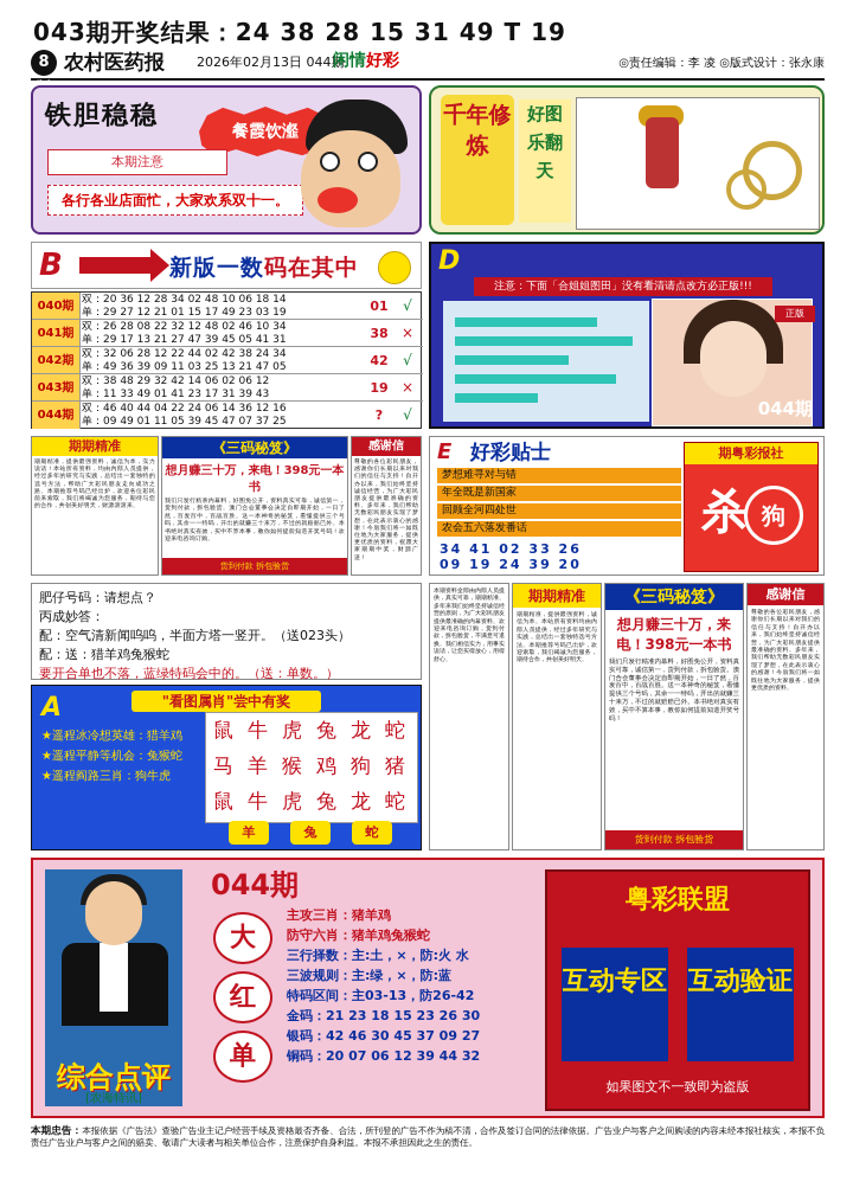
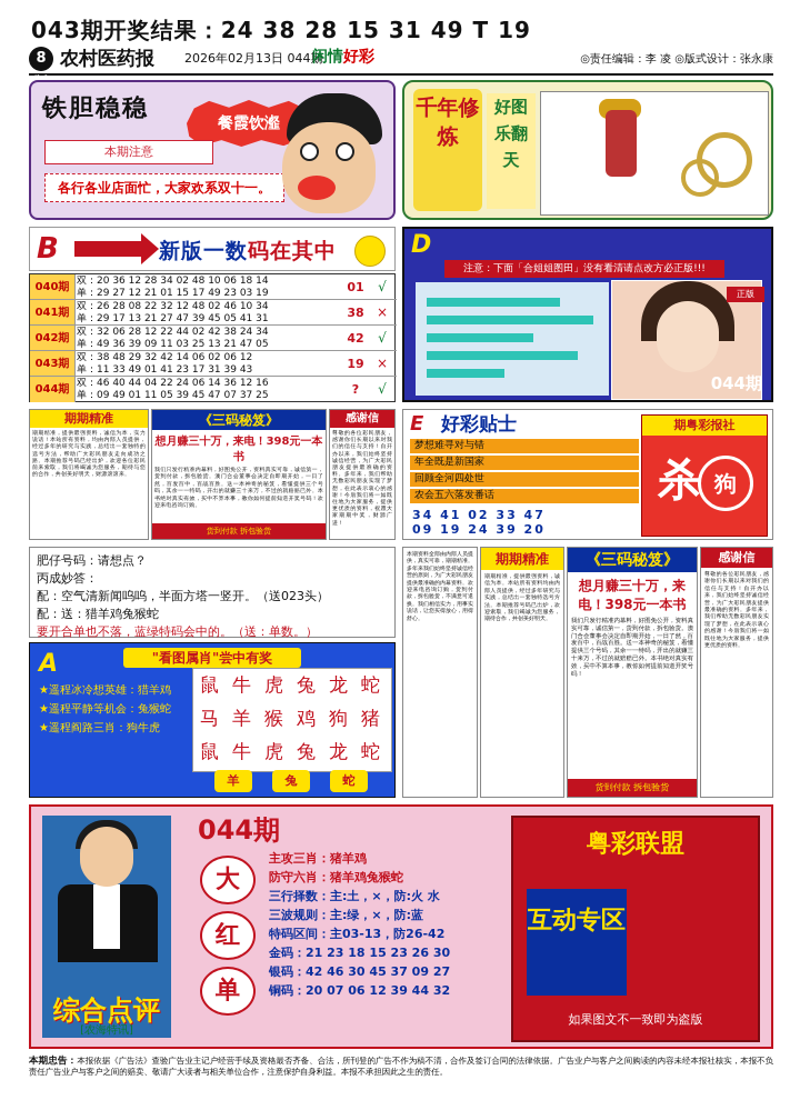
  043期开奖结果：24 38 28 15 31 49 T 19
  农村医药报
  2026年02月13日 044期
  闲情好彩
  ◎责任编辑：李 凌 ◎版式设计：张永康
  铁胆稳稳
  餐霞饮瀣
  本期注意
  各行各业店面忙，大家欢系双十一。
  千年修炼
  好图乐翻天
  B
  新版一数码在其中
  040期
  双：20 36 12 28 34 02 48 10 06 18 14
  单：29 27 12 21 01 15 17 49 23 03 19
  01
  √
  041期
  双：26 28 08 22 32 12 48 02 46 10 34
  单：29 17 13 21 27 47 39 45 05 41 31
  38
  ×
  042期
  双：32 06 28 12 22 44 02 42 38 24 34
  单：49 36 39 09 11 03 25 13 21 47 05
  42
  √
  043期
  双：38 48 29 32 42 14 06 02 06 12
  单：11 33 49 01 41 23 17 31 39 43
  19
  ×
  044期
  双：46 40 44 04 22 24 06 14 36 12 16
  单：09 49 01 11 05 39 45 47 07 37 25
  ?
  √
  D
  注意：下面「合姐姐图田」没有看清请点改方必正版!!!
  正版
  044期
  期期精准
  《三码秘笈》
  想月赚三十万，来电！398元一本书
  货到付款 拆包验货
  感谢信
  E
  好彩贴士
  梦想难寻对与错
  年全既是新国家
  回顾全河四处世
  农会五六落发番话
- 34 41 02 33 26
+ 34 41 02 33 47
  09 19 24 39 20
  期粤彩报社
  杀
  狗
  肥仔号码：请想点？
  丙成妙答：
  配：空气清新闻呜呜，半面方塔一竖开。（送023头）
  配：送：猎羊鸡兔猴蛇
  要开合单也不落，蓝绿特码会中的。（送：单数。）
  A
  "看图属肖"尝中有奖
  ★遥程冰冷想英雄：猎羊鸡
  ★遥程平静等机会：兔猴蛇
  ★遥程阎路三肖：狗牛虎
  鼠
  牛
  虎
  兔
  龙
  蛇
  马
  羊
  猴
  鸡
  狗
  猪
  鼠
  牛
  虎
  兔
  龙
  蛇
  羊
  兔
  蛇
  期期精准
  《三码秘笈》
  想月赚三十万，来电！398元一本书
  货到付款 拆包验货
  感谢信
  综合点评
  [农海特讯]
  044期
  大
  红
  单
  主攻三肖：猪羊鸡
  防守六肖：猪羊鸡兔猴蛇
  三行择数：主:土，×，防:火 水
  三波规则：主:绿，×，防:蓝
  特码区间：主03-13，防26-42
  金码：21 23 18 15 23 26 30
  银码：42 46 30 45 37 09 27
  铜码：20 07 06 12 39 44 32
  粤彩联盟
  互动专区
- 互动验证
  如果图文不一致即为盗版
  本期忠告：本报依据《广告法》查验广告业主记户经营手续及资格最否齐备、合法，所刊登的广告不作为稿不清，合作及签订合同的法律依据。广告业户与客户之间购读的内容未经本报社核实，本报不负责任广告业户与客户之间的赔卖、敬请广大读者与相关单位合作，注意保护自身利益。本报不承担因此之生的责任。
